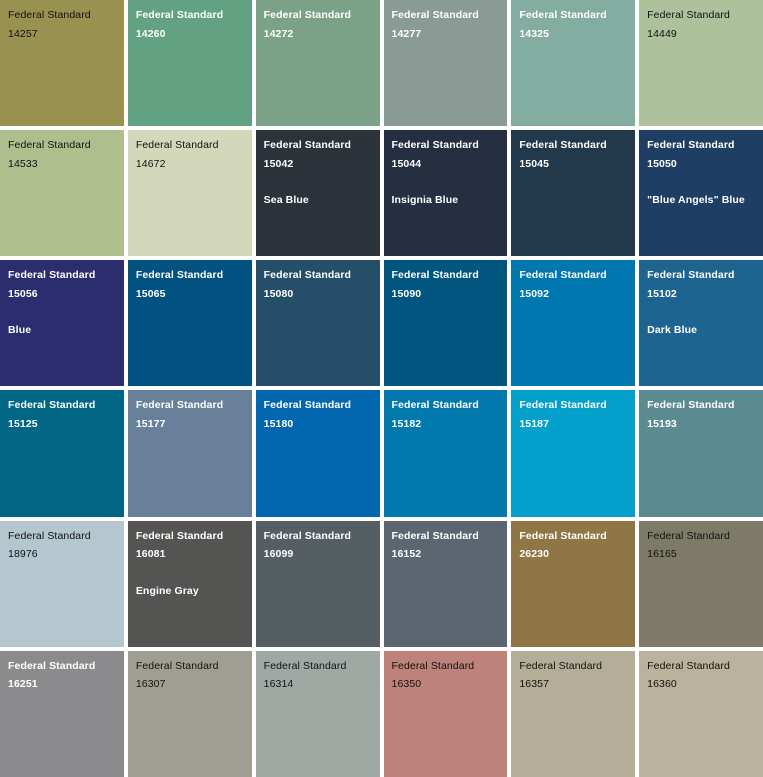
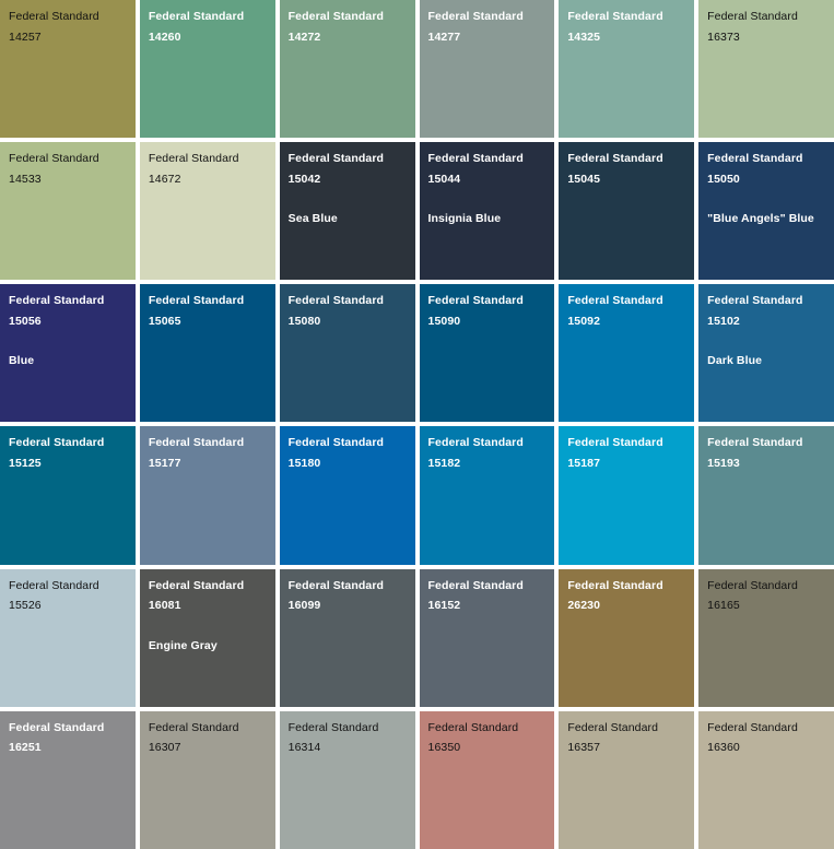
  Federal Standard
  14257
  Federal Standard
  14260
  Federal Standard
  14272
  Federal Standard
  14277
  Federal Standard
  14325
  Federal Standard
- 14449
+ 16373
  Federal Standard
  14533
  Federal Standard
  14672
  Federal Standard
  15042
  Sea Blue
  Federal Standard
  15044
  Insignia Blue
  Federal Standard
  15045
  Federal Standard
  15050
  "Blue Angels" Blue
  Federal Standard
  15056
  Blue
  Federal Standard
  15065
  Federal Standard
  15080
  Federal Standard
  15090
  Federal Standard
  15092
  Federal Standard
  15102
  Dark Blue
  Federal Standard
  15125
  Federal Standard
  15177
  Federal Standard
  15180
  Federal Standard
  15182
  Federal Standard
  15187
  Federal Standard
  15193
  Federal Standard
- 18976
+ 15526
  Federal Standard
  16081
  Engine Gray
  Federal Standard
  16099
  Federal Standard
  16152
  Federal Standard
  26230
  Federal Standard
  16165
  Federal Standard
  16251
  Federal Standard
  16307
  Federal Standard
  16314
  Federal Standard
  16350
  Federal Standard
  16357
  Federal Standard
  16360
